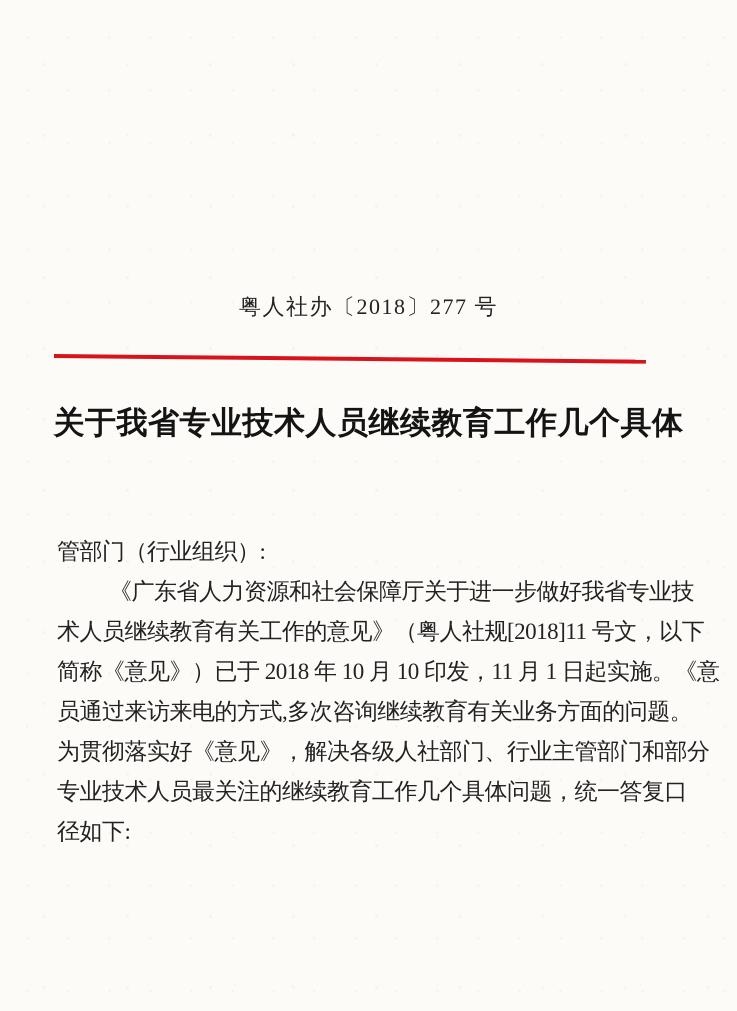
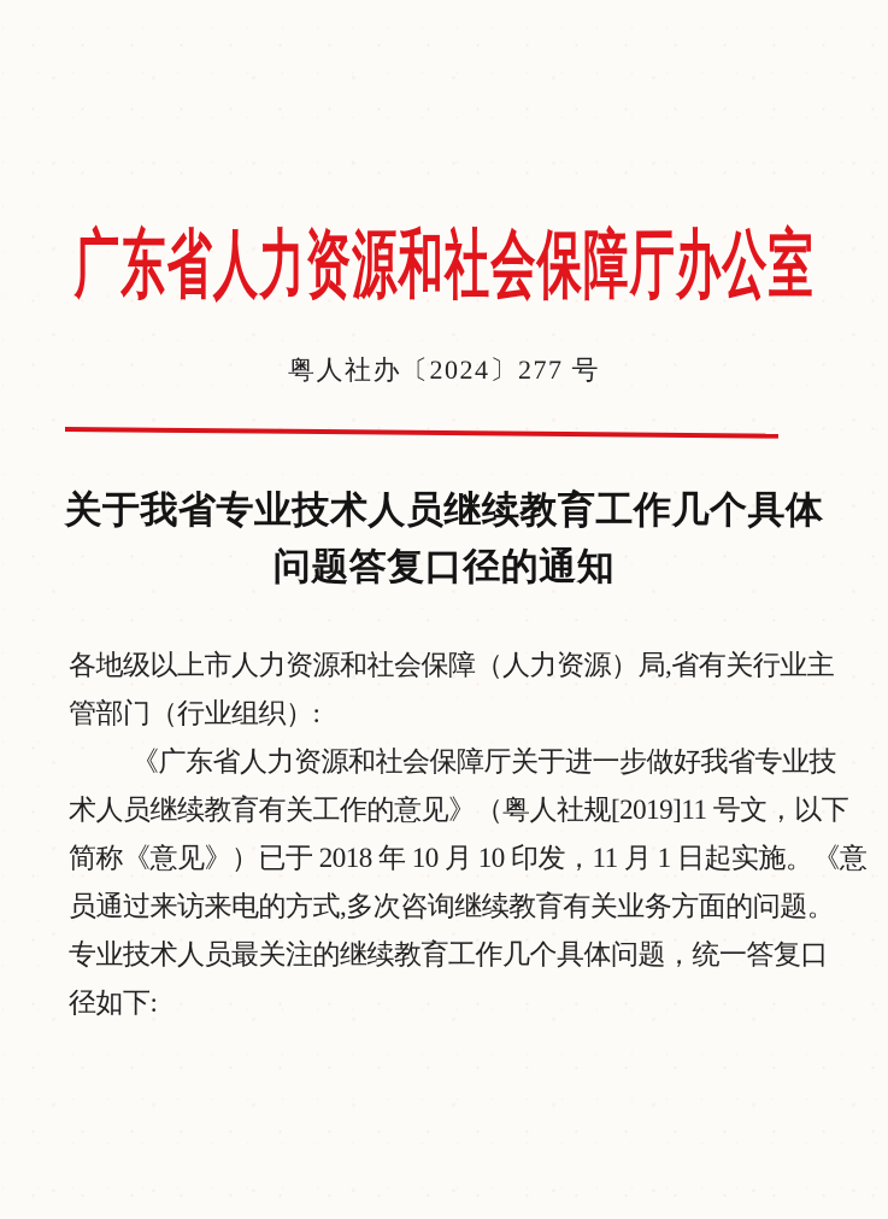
+ 广东省人力资源和社会保障厅办公室
- 粤人社办〔2018〕277 号
+ 粤人社办〔2024〕277 号
  关于我省专业技术人员继续教育工作几个具体
+ 问题答复口径的通知
+ 各地级以上市人力资源和社会保障（人力资源）局,省有关行业主
  管部门（行业组织）:
  《广东省人力资源和社会保障厅关于进一步做好我省专业技
- 术人员继续教育有关工作的意见》（粤人社规[2018]11 号文，以下
+ 术人员继续教育有关工作的意见》（粤人社规[2019]11 号文，以下
  简称《意见》）已于 2018 年 10 月 10 印发，11 月 1 日起实施。《意
  员通过来访来电的方式,多次咨询继续教育有关业务方面的问题。
- 为贯彻落实好《意见》，解决各级人社部门、行业主管部门和部分
  专业技术人员最关注的继续教育工作几个具体问题，统一答复口
  径如下:
